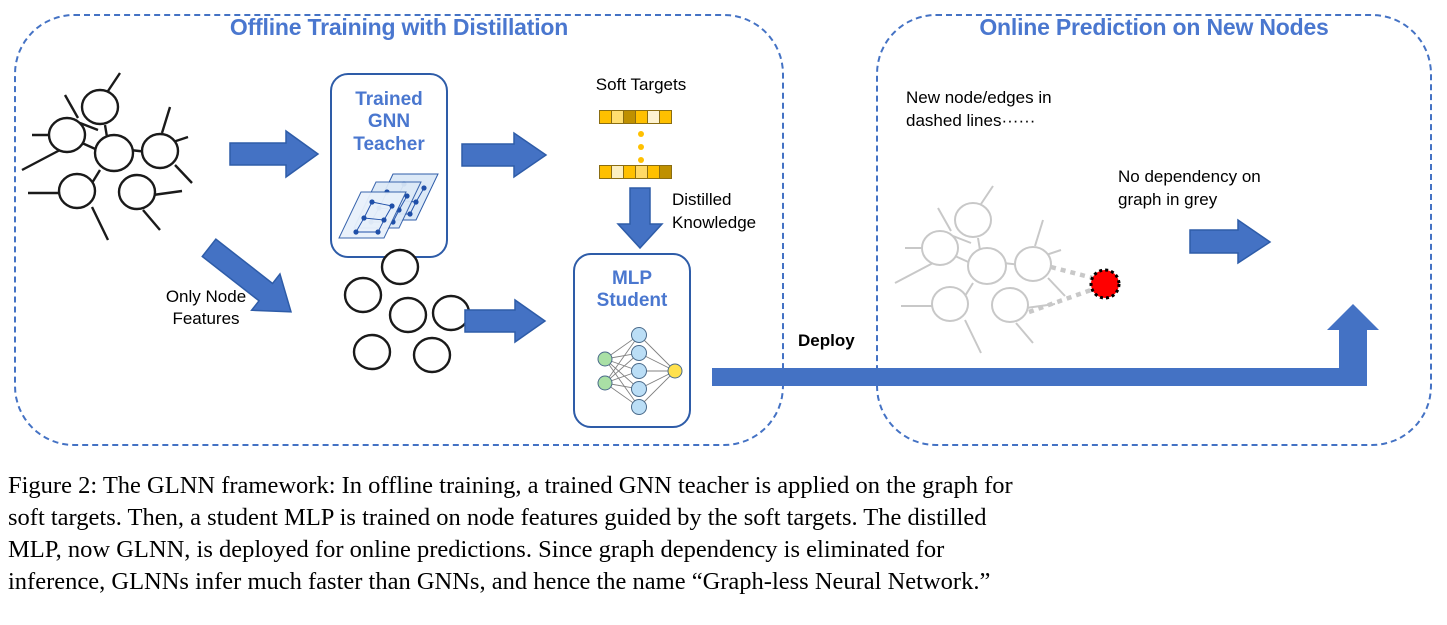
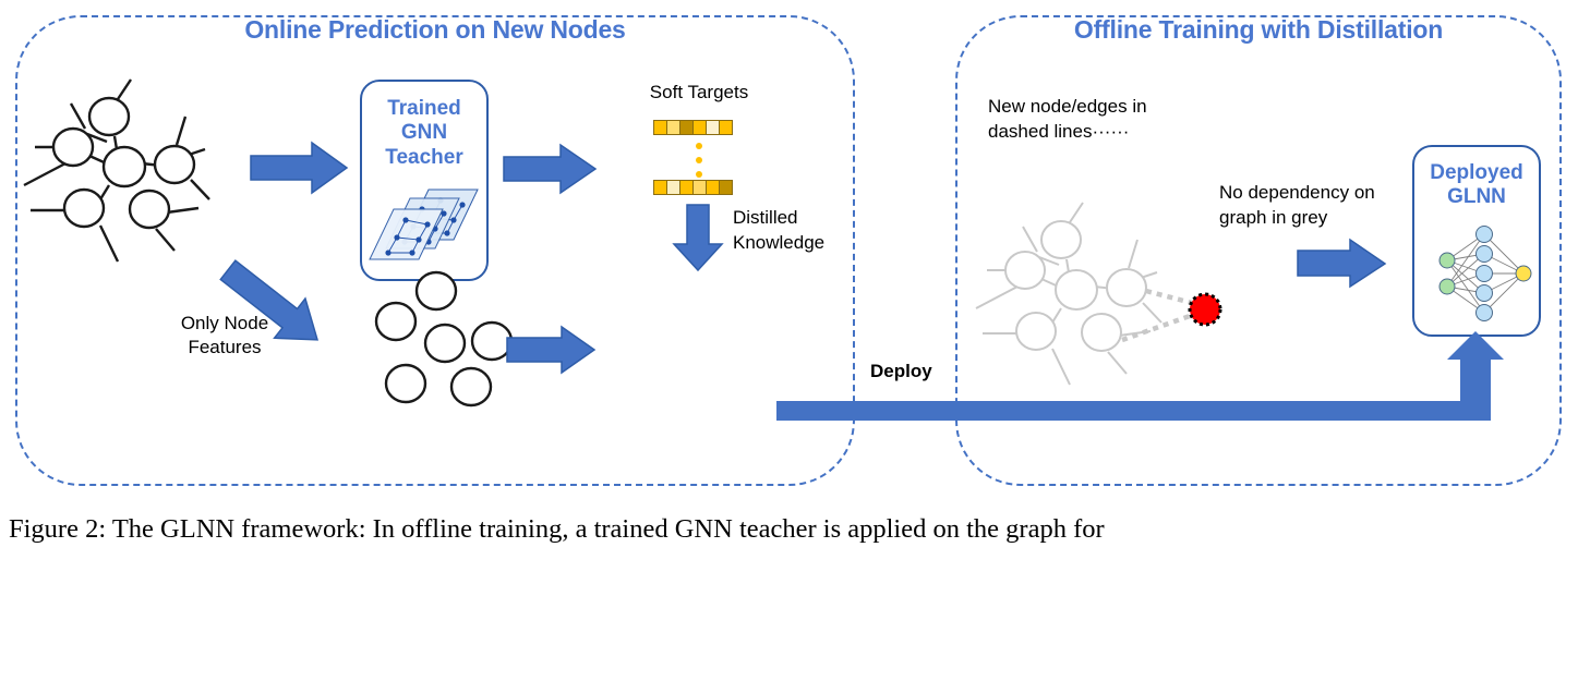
- Offline Training with Distillation
+ Online Prediction on New Nodes
  Trained
  GNN
  Teacher
  Soft Targets
  Distilled
  Knowledge
  Only Node
  Features
- MLP
- Student
- Online Prediction on New Nodes
+ Offline Training with Distillation
  New node/edges in
  dashed lines······
  No dependency on
  graph in grey
+ Deployed
+ GLNN
  Deploy
  Figure 2: The GLNN framework: In offline training, a trained GNN teacher is applied on the graph for
- soft targets. Then, a student MLP is trained on node features guided by the soft targets. The distilled
- MLP, now GLNN, is deployed for online predictions. Since graph dependency is eliminated for
- inference, GLNNs infer much faster than GNNs, and hence the name “Graph-less Neural Network.”
